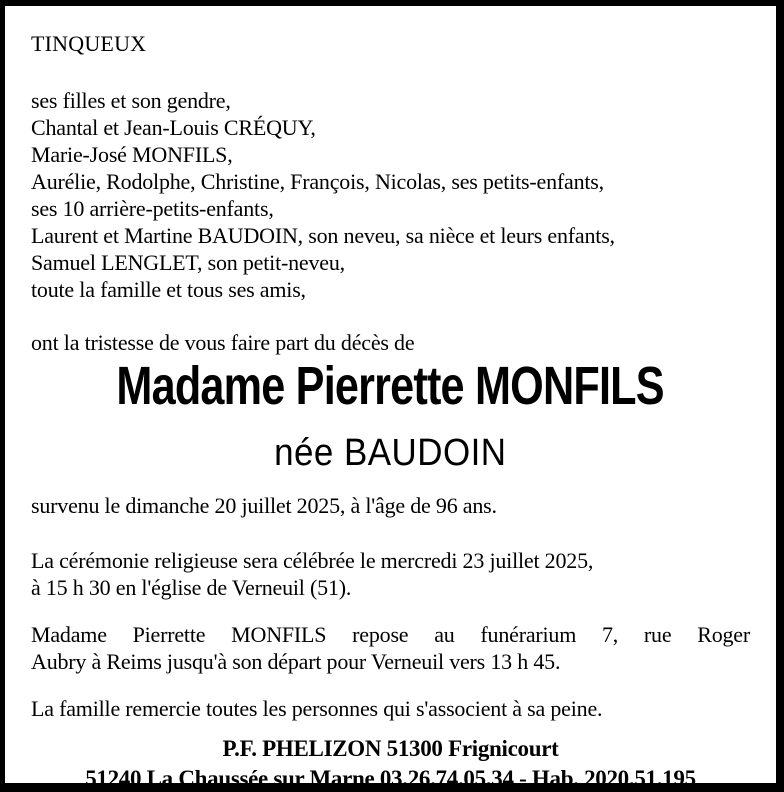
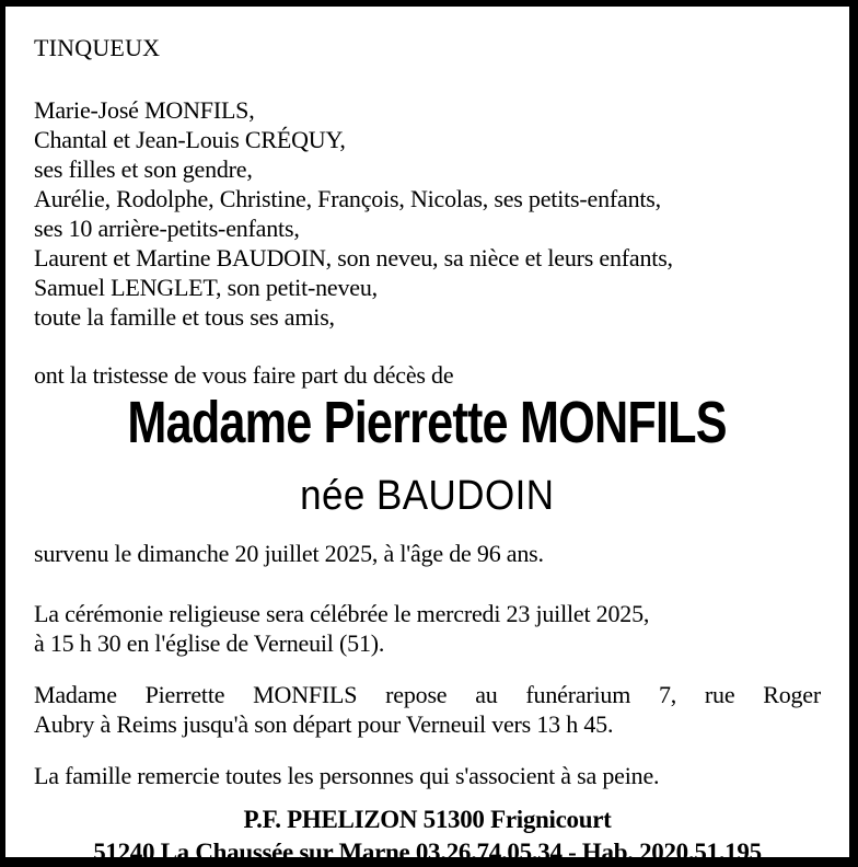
  TINQUEUX
- ses filles et son gendre,
+ Marie-José MONFILS,
  Chantal et Jean-Louis CRÉQUY,
- Marie-José MONFILS,
+ ses filles et son gendre,
  Aurélie, Rodolphe, Christine, François, Nicolas, ses petits-enfants,
  ses 10 arrière-petits-enfants,
  Laurent et Martine BAUDOIN, son neveu, sa nièce et leurs enfants,
  Samuel LENGLET, son petit-neveu,
  toute la famille et tous ses amis,
  ont la tristesse de vous faire part du décès de
  Madame Pierrette MONFILS
  née BAUDOIN
  survenu le dimanche 20 juillet 2025, à l'âge de 96 ans.
  La cérémonie religieuse sera célébrée le mercredi 23 juillet 2025,
  à 15 h 30 en l'église de Verneuil (51).
  Madame Pierrette MONFILS repose au funérarium 7, rue Roger
  Aubry à Reims jusqu'à son départ pour Verneuil vers 13 h 45.
  La famille remercie toutes les personnes qui s'associent à sa peine.
  P.F. PHELIZON 51300 Frignicourt
  51240 La Chaussée sur Marne 03.26.74.05.34 - Hab. 2020.51.195
